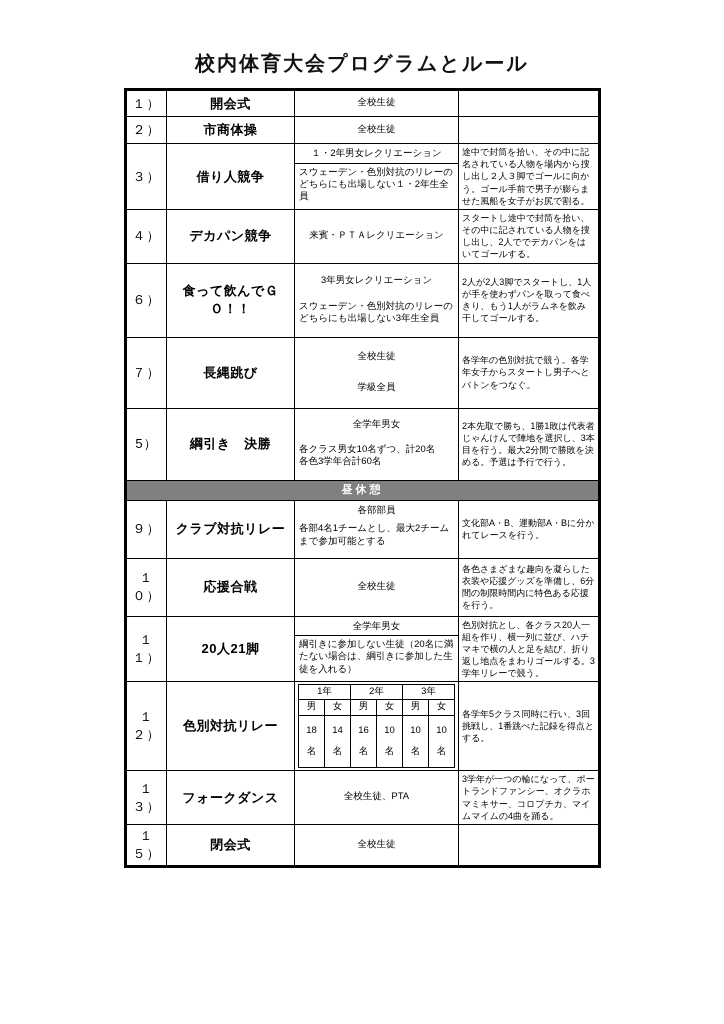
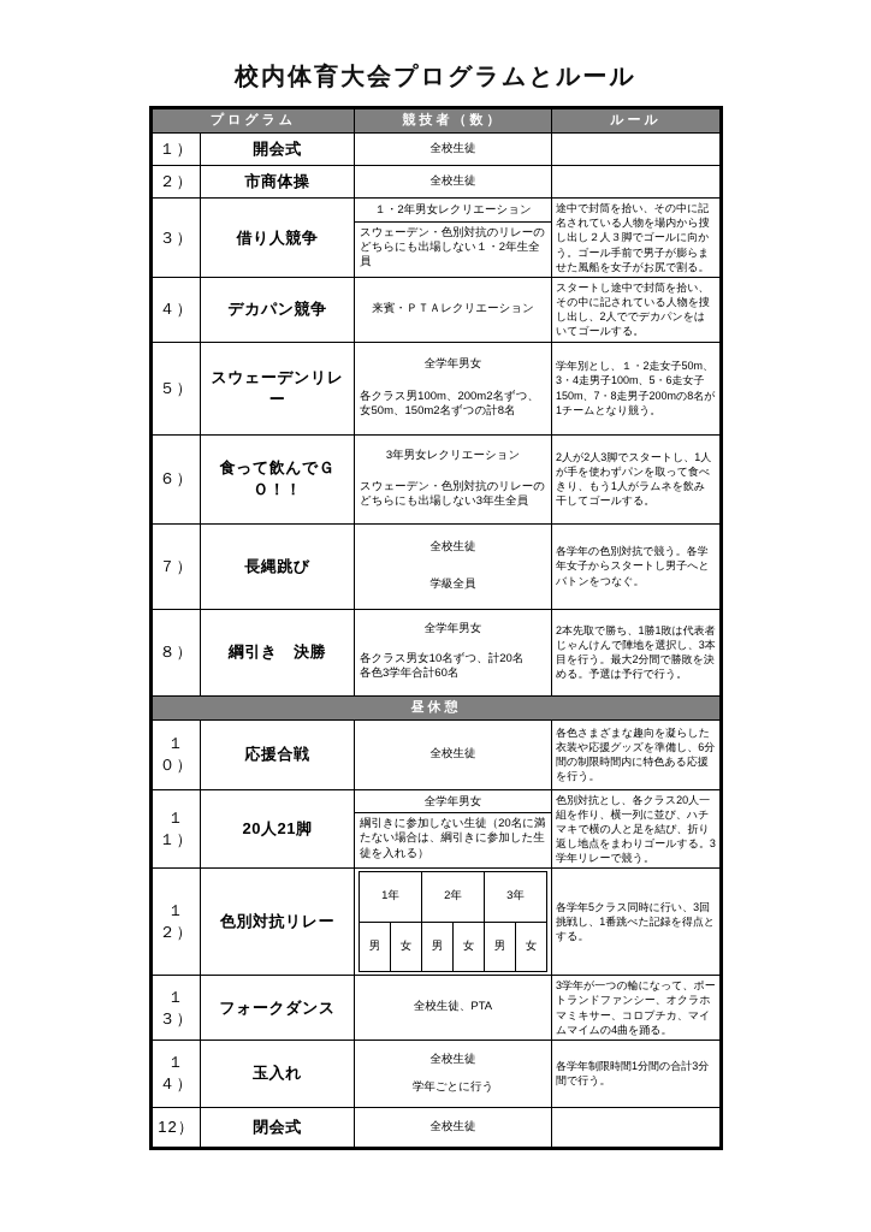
  校内体育大会プログラムとルール
+ プログラム	競技者（数）	ルール
  １）	開会式	全校生徒
  ２）	市商体操	全校生徒
  ３）	借り人競争	１・2年男女レクリエーション スウェーデン・色別対抗のリレーのどちらにも出場しない１・2年生全員	途中で封筒を拾い、その中に記名されている人物を場内から捜し出し２人３脚でゴールに向かう。ゴール手前で男子が膨らませた風船を女子がお尻で割る。
  ４）	デカパン競争	来賓・ＰＴＡレクリエーション	スタートし途中で封筒を拾い、その中に記されている人物を捜し出し、2人ででデカパンをはいてゴールする。
+ ５）	スウェーデンリレー	全学年男女 各クラス男100m、200m2名ずつ、女50m、150m2名ずつの計8名	学年別とし、１・2走女子50m、3・4走男子100m、5・6走女子150m、7・8走男子200mの8名が1チームとなり競う。
  ６）	食って飲んでＧＯ！！	3年男女レクリエーション スウェーデン・色別対抗のリレーのどちらにも出場しない3年生全員	2人が2人3脚でスタートし、1人が手を使わずパンを取って食べきり、もう1人がラムネを飲み干してゴールする。
  ７）	長縄跳び	全校生徒 学級全員	各学年の色別対抗で競う。各学年女子からスタートし男子へとバトンをつなぐ。
- 5）	綱引き 決勝	全学年男女 各クラス男女10名ずつ、計20名 各色3学年合計60名	2本先取で勝ち、1勝1敗は代表者じゃんけんで陣地を選択し、3本目を行う。最大2分間で勝敗を決める。予選は予行で行う。
+ ８）	綱引き 決勝	全学年男女 各クラス男女10名ずつ、計20名 各色3学年合計60名	2本先取で勝ち、1勝1敗は代表者じゃんけんで陣地を選択し、3本目を行う。最大2分間で勝敗を決める。予選は予行で行う。
  昼休憩
- ９）	クラブ対抗リレー	各部部員 各部4名1チームとし、最大2チームまで参加可能とする	文化部A・B、運動部A・Bに分かれてレースを行う。
  １０）	応援合戦	全校生徒	各色さまざまな趣向を凝らした衣装や応援グッズを準備し、6分間の制限時間内に特色ある応援を行う。
  １１）	20人21脚	全学年男女 綱引きに参加しない生徒（20名に満たない場合は、綱引きに参加した生徒を入れる）	色別対抗とし、各クラス20人一組を作り、横一列に並び、ハチマキで横の人と足を結び、折り返し地点をまわりゴールする。3学年リレーで競う。
  １２）	色別対抗リレー
  1年	2年	3年
  男	女	男	女	男	女
- 18 名	14 名	16 名	10 名	10 名	10 名
  			各学年5クラス同時に行い、3回挑戦し、1番跳べた記録を得点とする。
  １３）	フォークダンス	全校生徒、PTA	3学年が一つの輪になって、ポートランドファンシー、オクラホマミキサー、コロブチカ、マイムマイムの4曲を踊る。
+ １４）	玉入れ	全校生徒 学年ごとに行う	各学年制限時間1分間の合計3分間で行う。
- １５）	閉会式	全校生徒
+ 12）	閉会式	全校生徒
